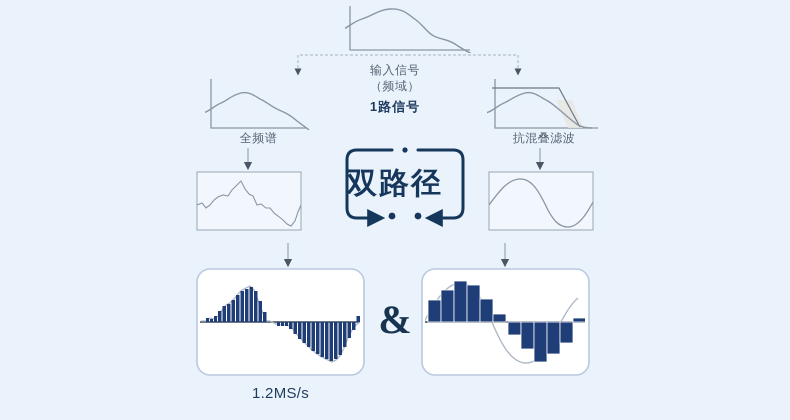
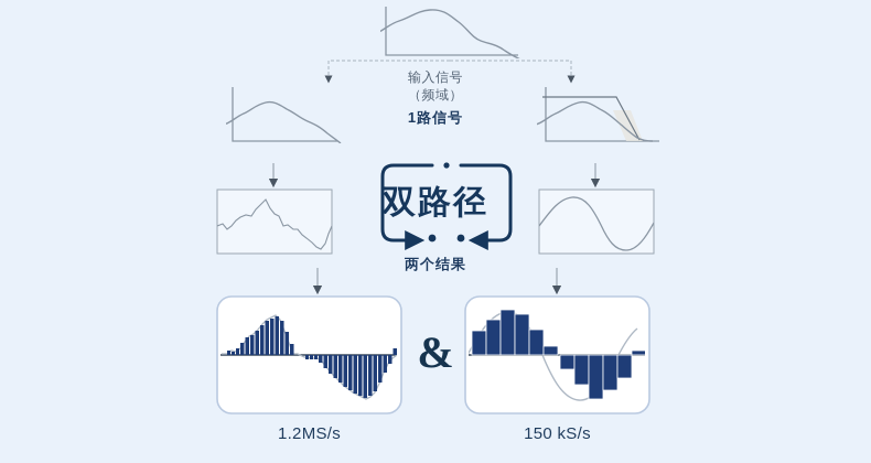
  输入信号
  （频域）
  1路信号
- 全频谱
- 抗混叠滤波
  双路径
+ 两个结果
  &
  1.2MS/s
+ 150 kS/s
